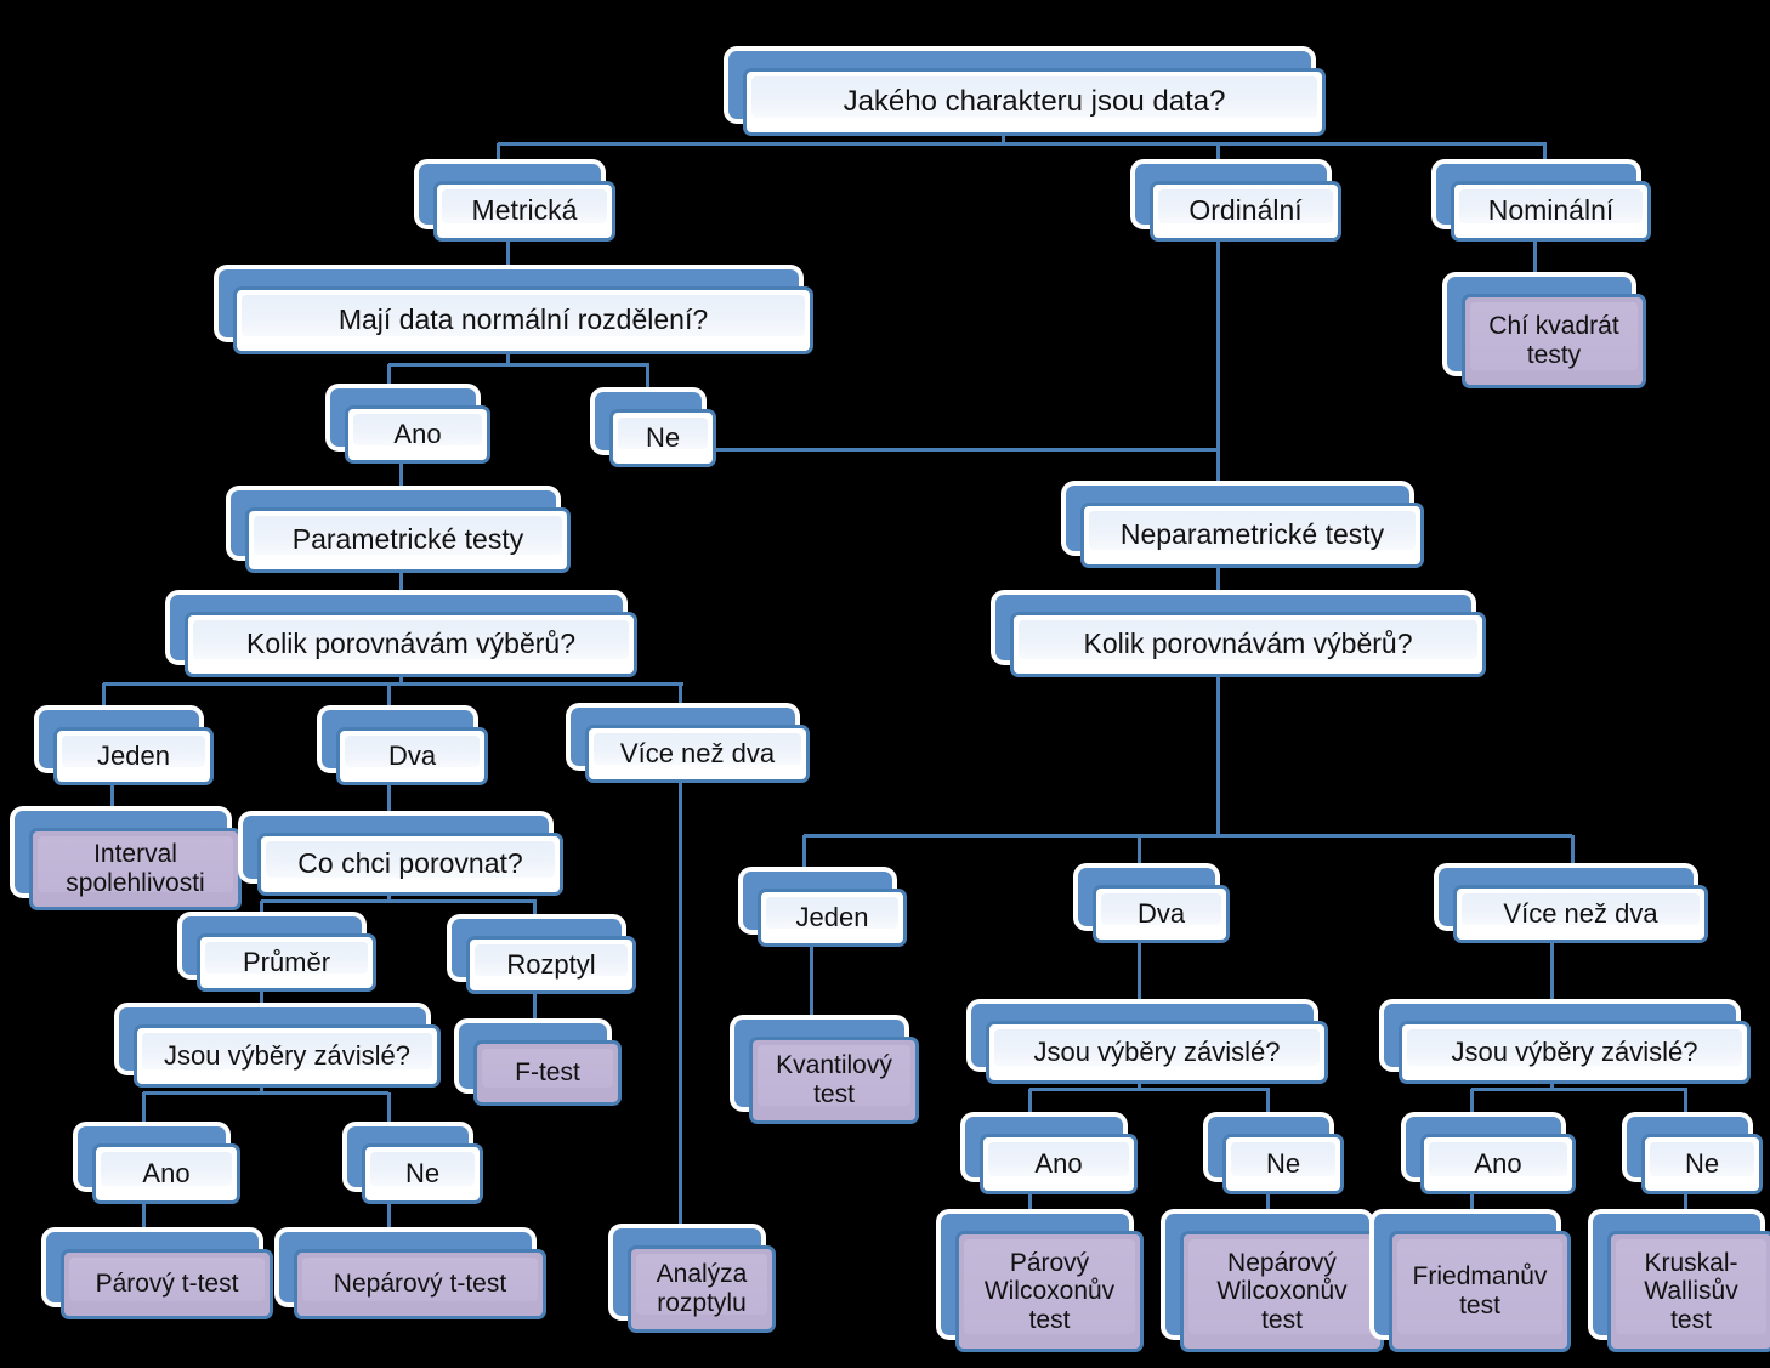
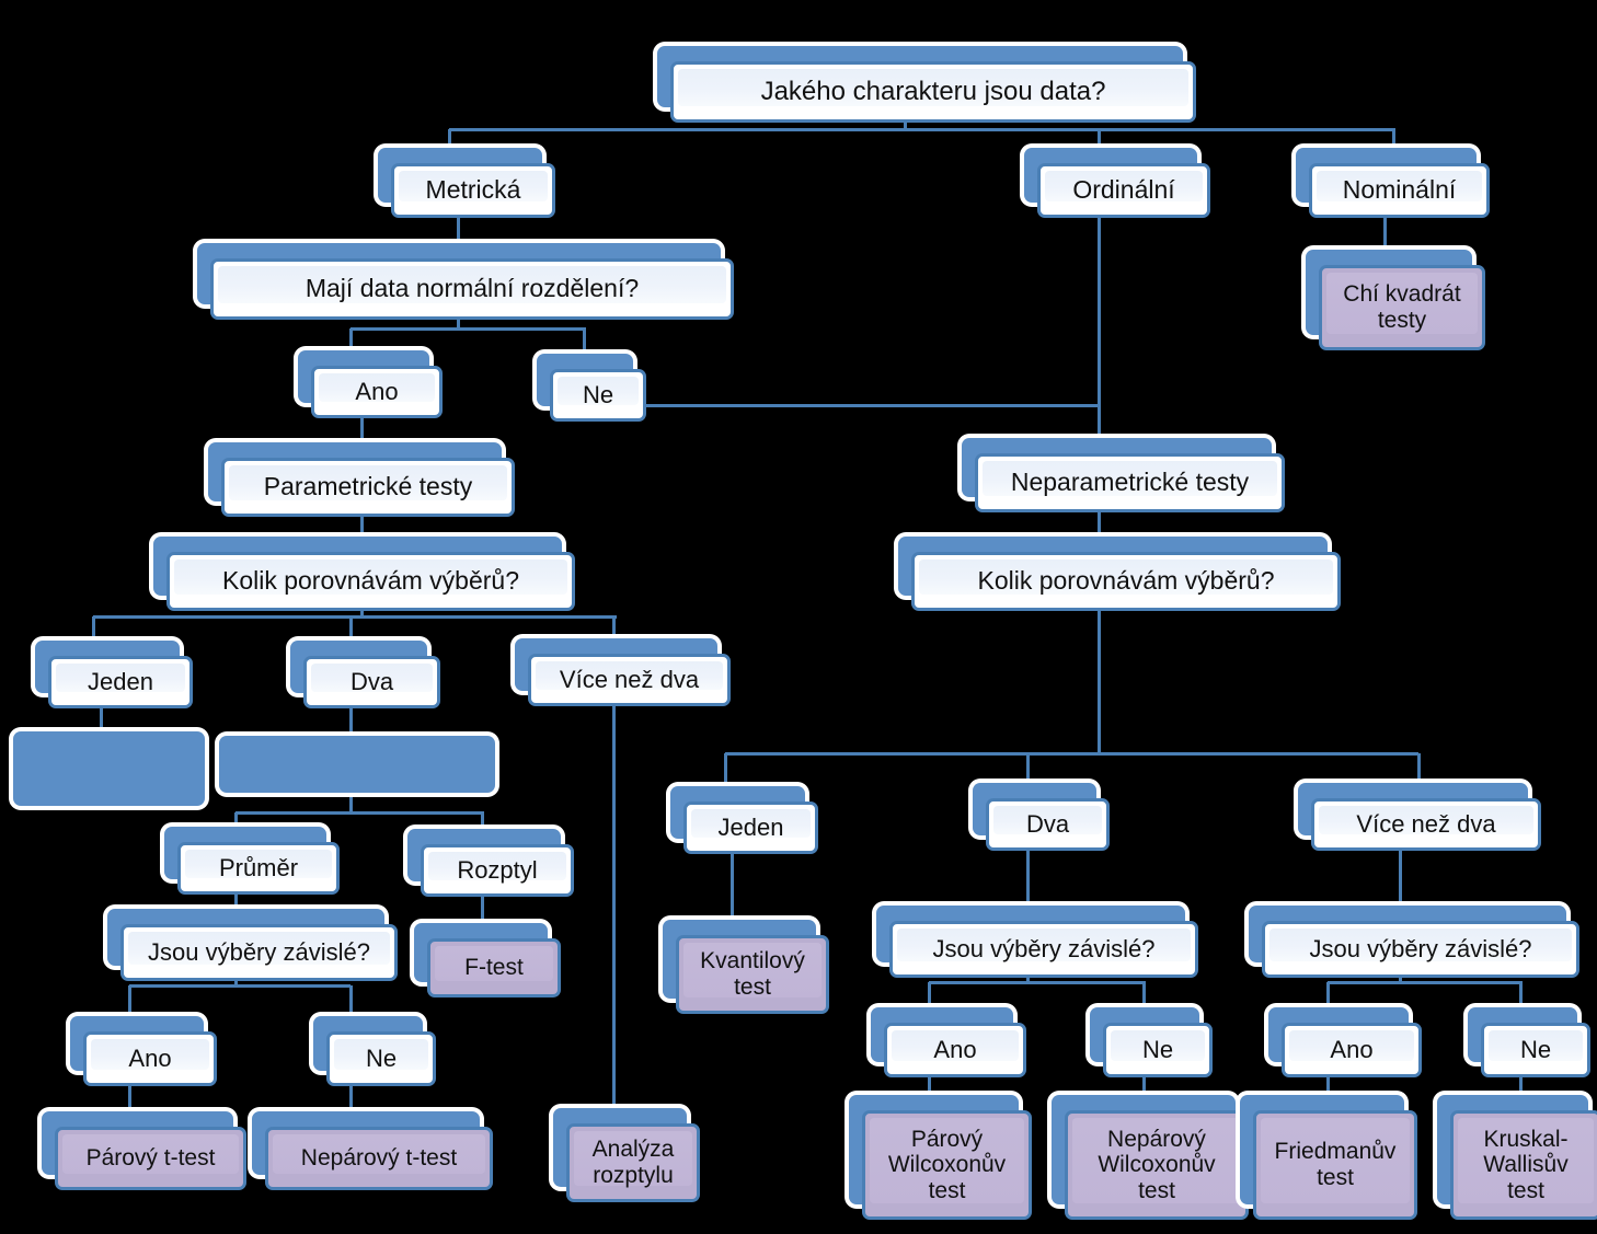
  Jakého charakteru jsou data?
  Metrická
  Ordinální
  Nominální
  Chí kvadrát
  testy
  Mají data normální rozdělení?
  Ano
  Ne
  Parametrické testy
  Neparametrické testy
  Kolik porovnávám výběrů?
  Kolik porovnávám výběrů?
  Jeden
  Dva
  Více než dva
- Interval
- spolehlivosti
- Co chci porovnat?
  Průměr
  Rozptyl
  F-test
  Jsou výběry závislé?
  Ano
  Ne
  Párový t-test
  Nepárový t-test
  Analýza
  rozptylu
  Jeden
  Dva
  Více než dva
  Kvantilový
  test
  Jsou výběry závislé?
  Jsou výběry závislé?
  Ano
  Ne
  Ano
  Ne
  Párový
  Wilcoxonův
  test
  Nepárový
  Wilcoxonův
  test
  Friedmanův
  test
  Kruskal-
  Wallisův
  test
